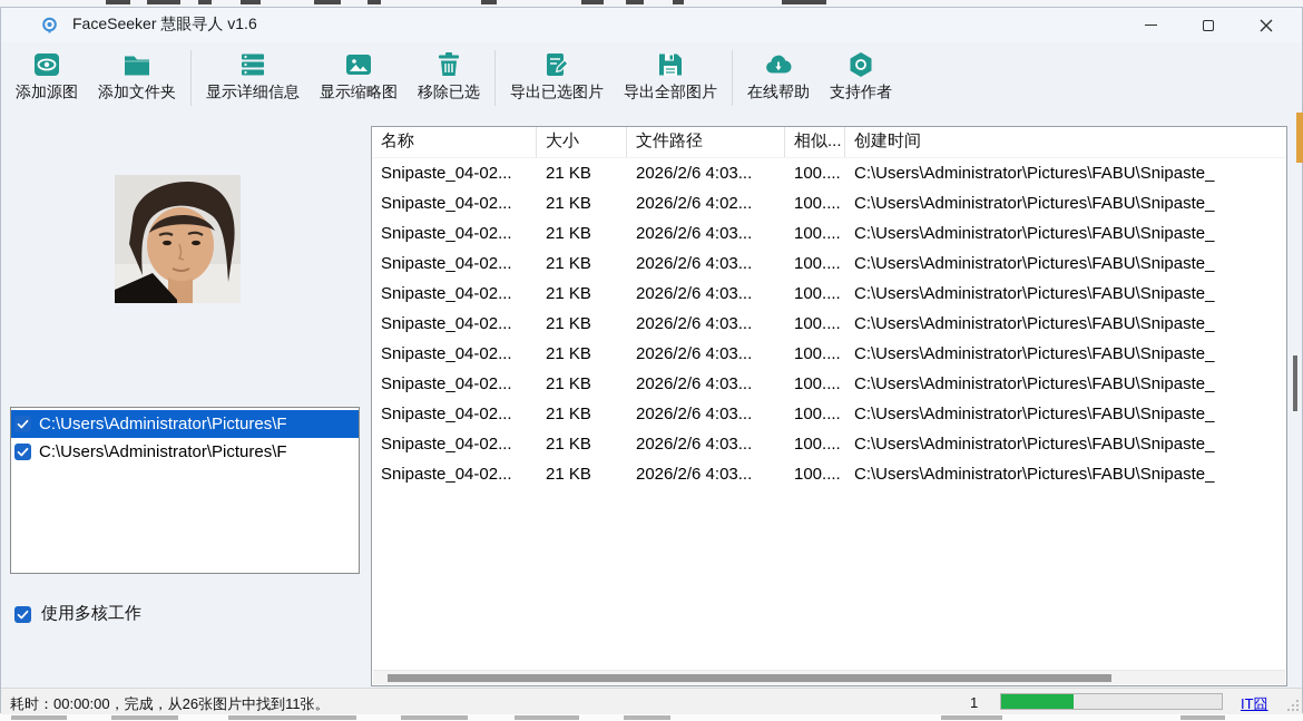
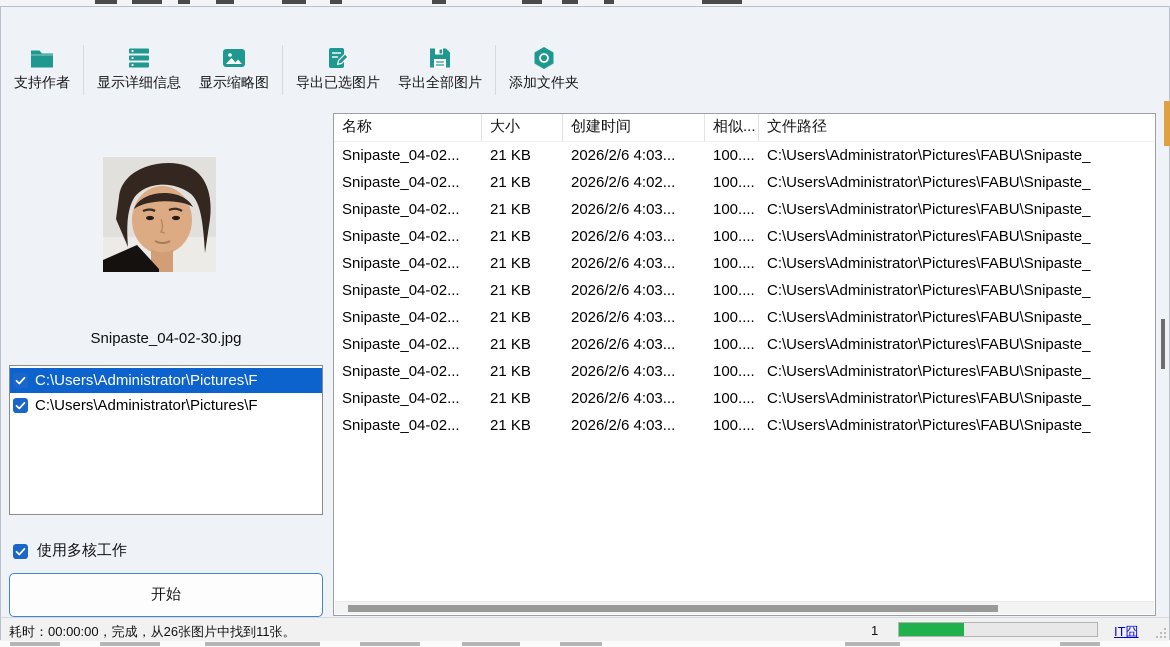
- FaceSeeker 慧眼寻人 v1.6
- 添加源图
- 添加文件夹
+ 支持作者
  显示详细信息
  显示缩略图
- 移除已选
  导出已选图片
  导出全部图片
- 在线帮助
- 支持作者
+ 添加文件夹
+ Snipaste_04-02-30.jpg
  C:\Users\Administrator\Pictures\F
  C:\Users\Administrator\Pictures\F
  使用多核工作
+ 开始
  名称
  大小
- 文件路径
+ 创建时间
  相似...
- 创建时间
+ 文件路径
  Snipaste_04-02...
  21 KB
  2026/2/6 4:03...
  100....
  C:\Users\Administrator\Pictures\FABU\Snipaste_
  Snipaste_04-02...
  21 KB
  2026/2/6 4:02...
  100....
  C:\Users\Administrator\Pictures\FABU\Snipaste_
  Snipaste_04-02...
  21 KB
  2026/2/6 4:03...
  100....
  C:\Users\Administrator\Pictures\FABU\Snipaste_
  Snipaste_04-02...
  21 KB
  2026/2/6 4:03...
  100....
  C:\Users\Administrator\Pictures\FABU\Snipaste_
  Snipaste_04-02...
  21 KB
  2026/2/6 4:03...
  100....
  C:\Users\Administrator\Pictures\FABU\Snipaste_
  Snipaste_04-02...
  21 KB
  2026/2/6 4:03...
  100....
  C:\Users\Administrator\Pictures\FABU\Snipaste_
  Snipaste_04-02...
  21 KB
  2026/2/6 4:03...
  100....
  C:\Users\Administrator\Pictures\FABU\Snipaste_
  Snipaste_04-02...
  21 KB
  2026/2/6 4:03...
  100....
  C:\Users\Administrator\Pictures\FABU\Snipaste_
  Snipaste_04-02...
  21 KB
  2026/2/6 4:03...
  100....
  C:\Users\Administrator\Pictures\FABU\Snipaste_
  Snipaste_04-02...
  21 KB
  2026/2/6 4:03...
  100....
  C:\Users\Administrator\Pictures\FABU\Snipaste_
  Snipaste_04-02...
  21 KB
  2026/2/6 4:03...
  100....
  C:\Users\Administrator\Pictures\FABU\Snipaste_
  耗时：00:00:00，完成，从26张图片中找到11张。
  1
  IT囧
